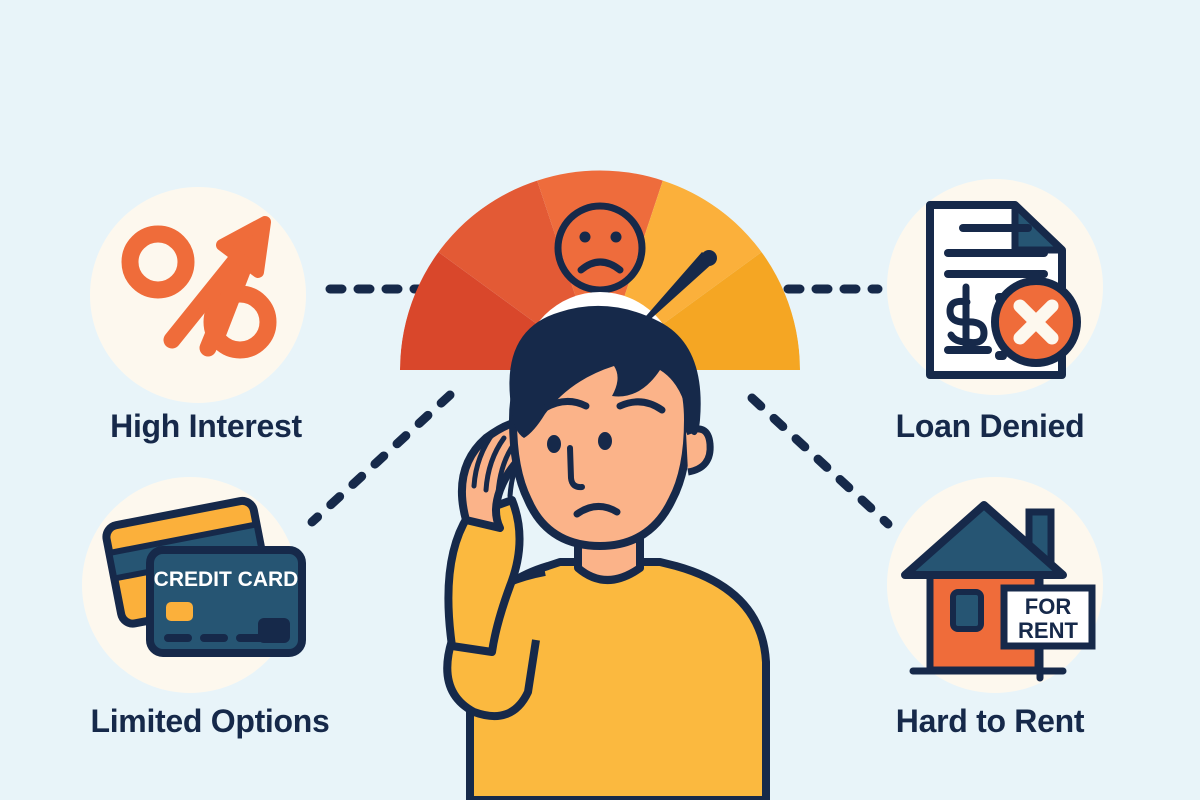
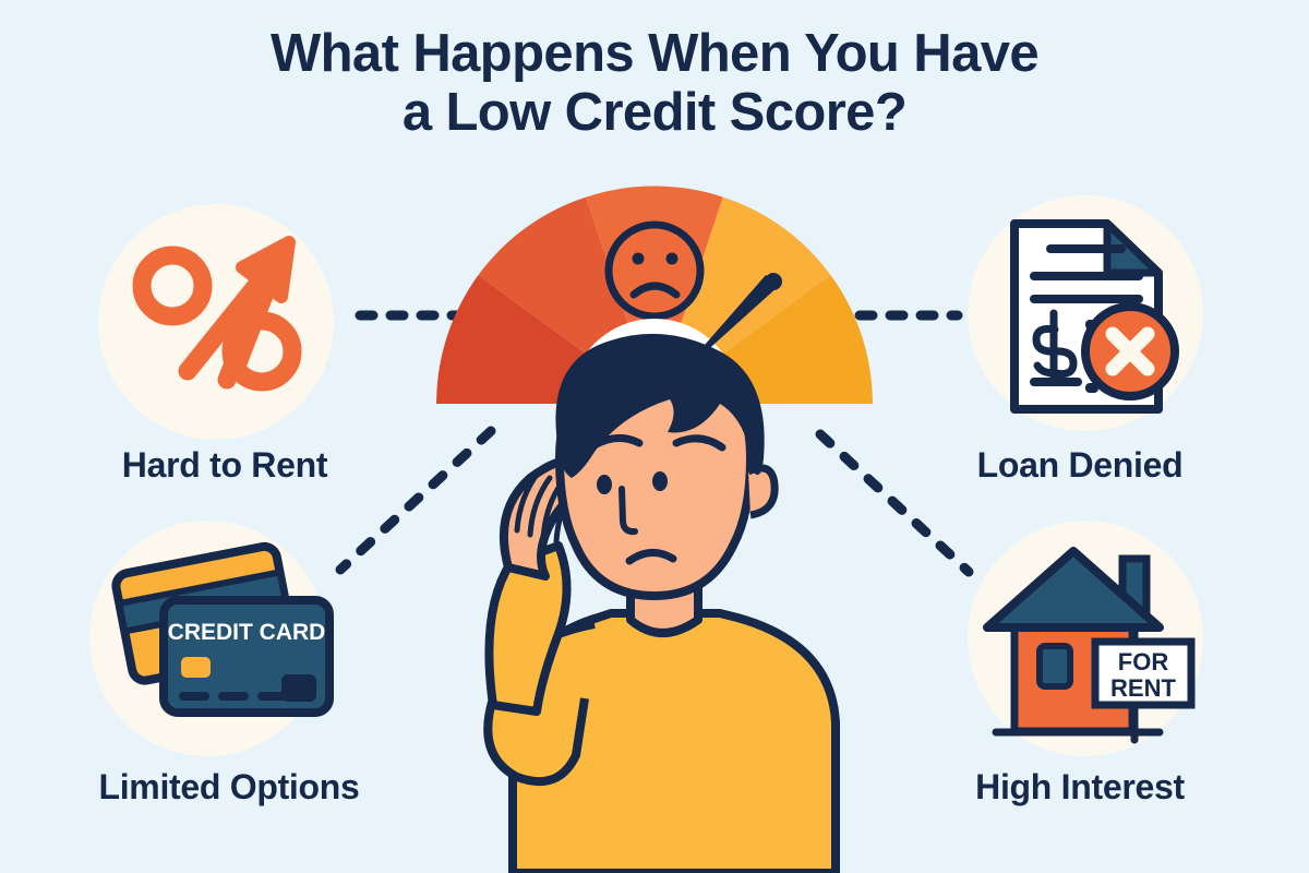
  CREDIT CARD
  FOR
  RENT
+ What Happens When You Have
+ a Low Credit Score?
- High Interest
+ Hard to Rent
  Loan Denied
  Limited Options
- Hard to Rent
+ High Interest
